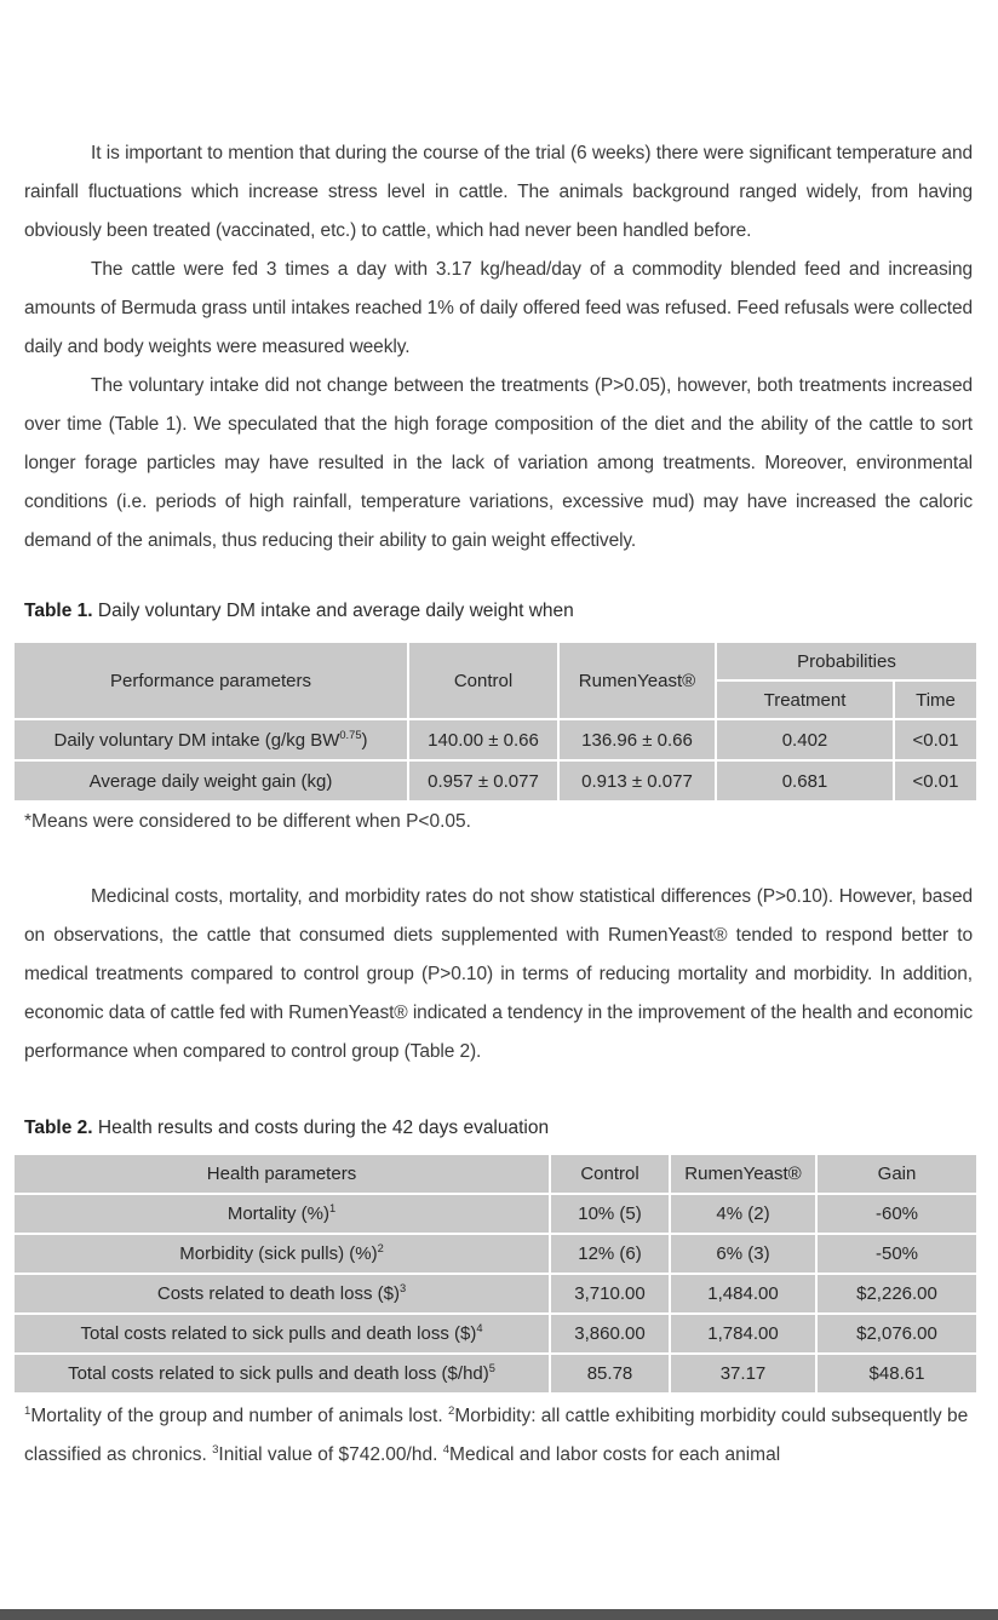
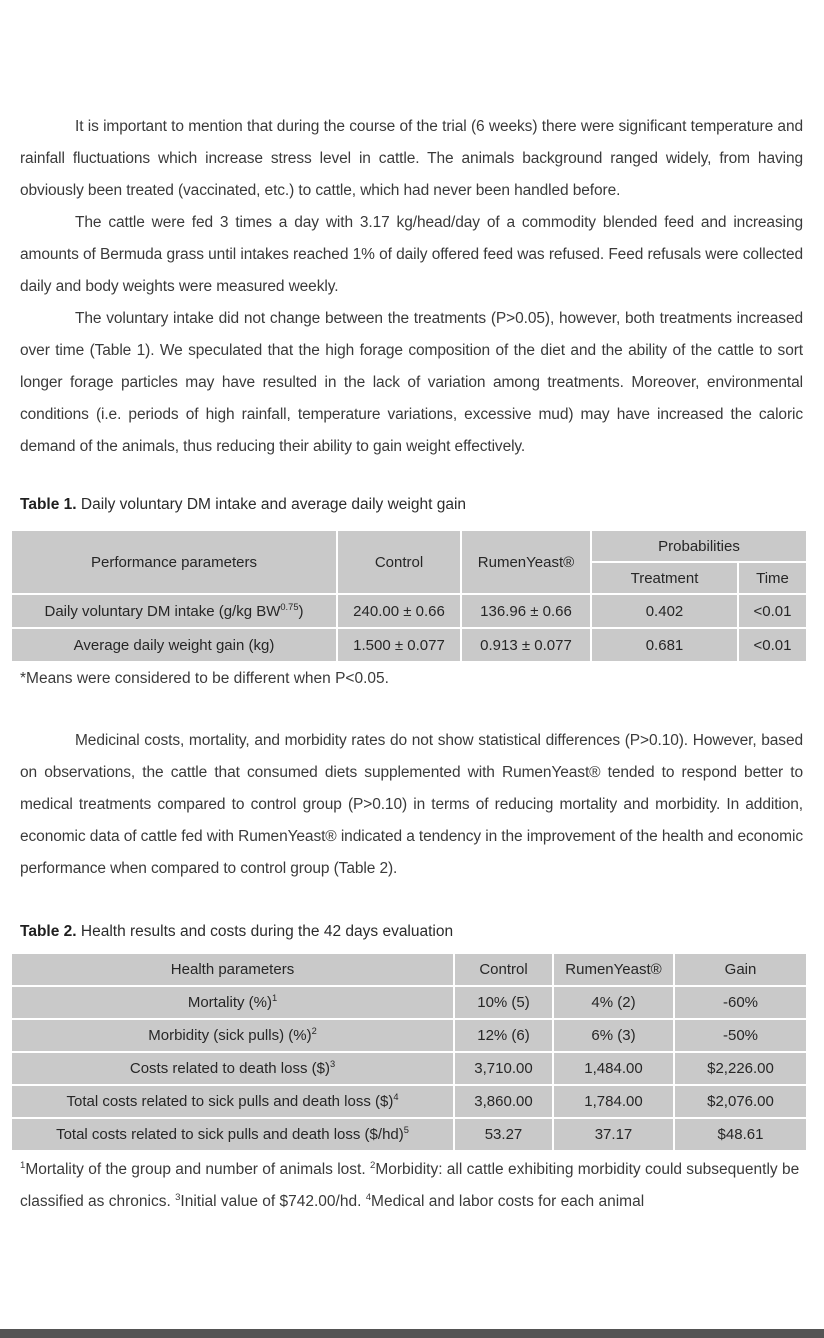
  It is important to mention that during the course of the trial (6 weeks) there were significant temperature and rainfall fluctuations which increase stress level in cattle. The animals background ranged widely, from having obviously been treated (vaccinated, etc.) to cattle, which had never been handled before.
  The cattle were fed 3 times a day with 3.17 kg/head/day of a commodity blended feed and increasing amounts of Bermuda grass until intakes reached 1% of daily offered feed was refused. Feed refusals were collected daily and body weights were measured weekly.
  The voluntary intake did not change between the treatments (P>0.05), however, both treatments increased over time (Table 1). We speculated that the high forage composition of the diet and the ability of the cattle to sort longer forage particles may have resulted in the lack of variation among treatments. Moreover, environmental conditions (i.e. periods of high rainfall, temperature variations, excessive mud) may have increased the caloric demand of the animals, thus reducing their ability to gain weight effectively.
- Table 1. Daily voluntary DM intake and average daily weight when
+ Table 1. Daily voluntary DM intake and average daily weight gain
  Performance parameters	Control	RumenYeast®	Probabilities
  Treatment	Time
- Daily voluntary DM intake (g/kg BW0.75)	140.00 ± 0.66	136.96 ± 0.66	0.402	<0.01
+ Daily voluntary DM intake (g/kg BW0.75)	240.00 ± 0.66	136.96 ± 0.66	0.402	<0.01
- Average daily weight gain (kg)	0.957 ± 0.077	0.913 ± 0.077	0.681	<0.01
+ Average daily weight gain (kg)	1.500 ± 0.077	0.913 ± 0.077	0.681	<0.01
  *Means were considered to be different when P<0.05.
  Medicinal costs, mortality, and morbidity rates do not show statistical differences (P>0.10). However, based on observations, the cattle that consumed diets supplemented with RumenYeast® tended to respond better to medical treatments compared to control group (P>0.10) in terms of reducing mortality and morbidity. In addition, economic data of cattle fed with RumenYeast® indicated a tendency in the improvement of the health and economic performance when compared to control group (Table 2).
  Table 2. Health results and costs during the 42 days evaluation
  Health parameters	Control	RumenYeast®	Gain
  Mortality (%)1	10% (5)	4% (2)	-60%
  Morbidity (sick pulls) (%)2	12% (6)	6% (3)	-50%
  Costs related to death loss ($)3	3,710.00	1,484.00	$2,226.00
  Total costs related to sick pulls and death loss ($)4	3,860.00	1,784.00	$2,076.00
- Total costs related to sick pulls and death loss ($/hd)5	85.78	37.17	$48.61
+ Total costs related to sick pulls and death loss ($/hd)5	53.27	37.17	$48.61
  1Mortality of the group and number of animals lost. 2Morbidity: all cattle exhibiting morbidity could subsequently be classified as chronics. 3Initial value of $742.00/hd. 4Medical and labor costs for each animal
